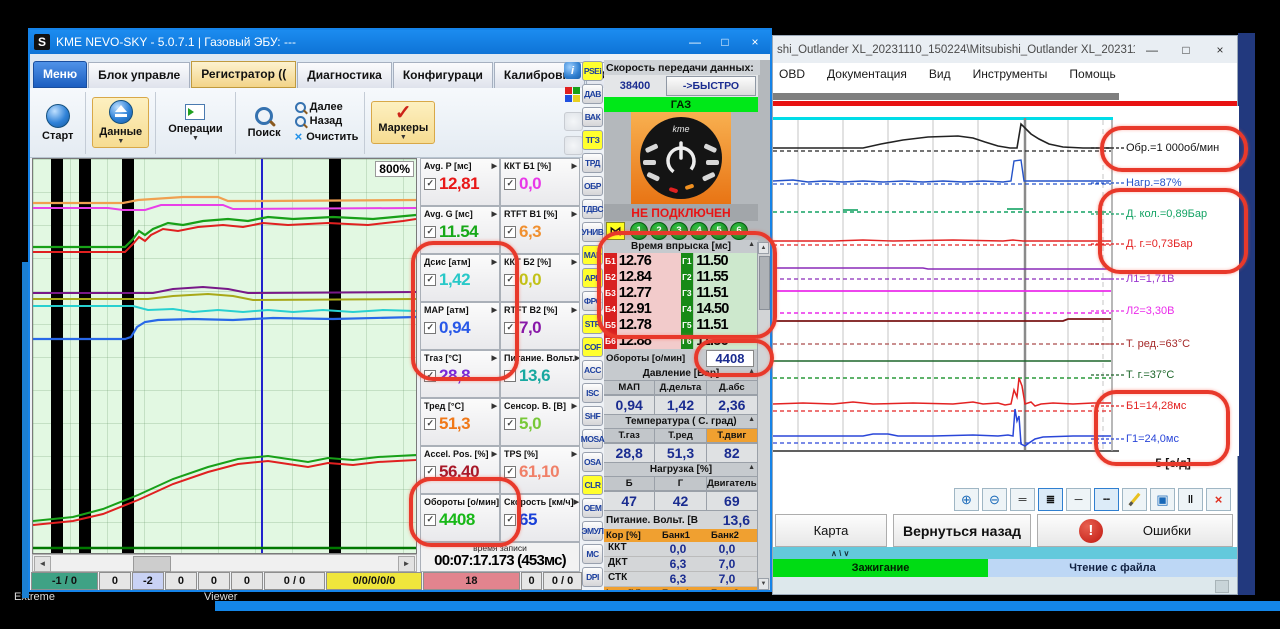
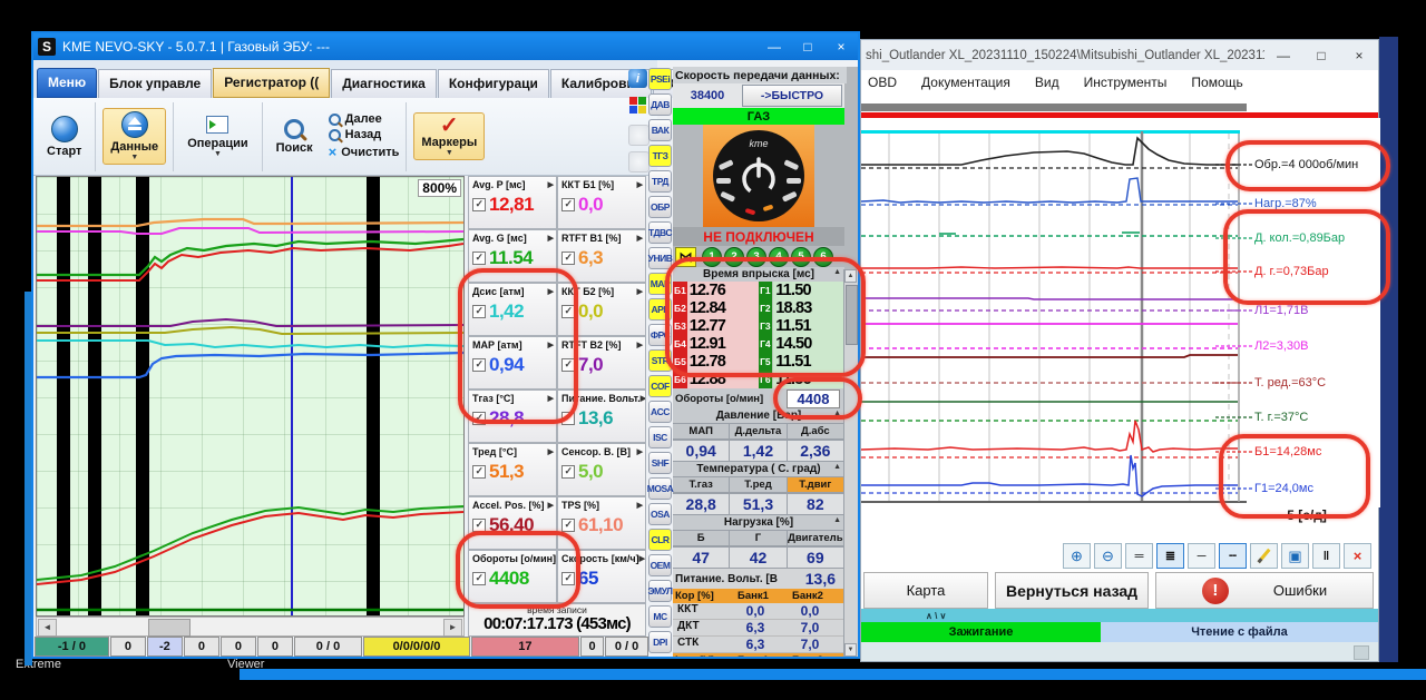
  Ereme
  Viewer
  shi_Outlander XL_20231110_150224\Mitsubishi_Outlander XL_20231
  —
  □
  ×
  OBD
  Документация
  Вид
  Инструменты
  Помощь
- Обр.=1 000об/мин
+ Обр.=4 000об/мин
  Нагр.=87%
  Д. кол.=0,89Бар
  Д. г.=0,73Бар
  Л1=1,71В
  Л2=3,30В
  Т. ред.=63°С
  Т. г.=37°С
  Б1=14,28мс
  Г1=24,0мс
  5 [с/д]
  ⊕
  ⊖
  ═
  ≣
  ─
  ╌
  ▣
  ‖
  ×
  Карта
  Вернуться назад
  !
  Ошибки
  ∧ \ ∨
  Зажигание
  Чтение с файла
  S
  KME NEVO-SKY - 5.0.7.1 | Газовый ЭБУ: ---
  —
  □
  ×
  Меню
  Блок управле
  Регистратор ((
  Диагностика
  Конфигураци
  Калибров
  Старт
  Данные
  Операции
  Поиск
  Далее
  Назад
  ×
  Очистить
  ✓
  Маркеры
  800%
  ◄
  ►
  Avg. P [мс]
  ✓
  12,81
  ККТ Б1 [%]
  ✓
  0,0
  Avg. G [мс]
  ✓
  11.54
  RTFT B1 [%]
  ✓
  6,3
  Дсис [атм]
  ✓
  1,42
  ККТ Б2 [%]
  ✓
  0,0
  МАР [атм]
  ✓
  0,94
  RTFT B2 [%]
  ✓
  7,0
  Тгаз [°C]
  ✓
  28,8
  Питание. Вольт.
  ✓
  13,6
  Тред [°C]
  ✓
  51,3
  Сенсор. В. [В]
  ✓
  5,0
  Accel. Pos. [%]
  ✓
  56,40
  TPS [%]
  ✓
  61,10
  Обороты [о/мин]
  ✓
  4408
  Скорость [км/ч]
  ✓
  65
  время записи
  00:07:17.173 (453мс)
  -1 / 0
  0
  -2
  0
  0
  0
  0 / 0
  0/0/0/0/0
- 18
+ 17
  0
  0 / 0
  i
  PSEi
  ДАВ
  ВАК
  ТГЗ
  ТРД
  ОБР
  ТДВС
  УНИВ
  МАР
  АРЕ
  ФРС
  STR
  COF
  ACC
  ISC
  SHF
  MOSA
  OSA
  CLR
  OEM
  ЭМУЛ
  MC
  DPI
  Скорость передачи данных:
  38400
  ->БЫСТРО
  ГАЗ
  kme
  НЕ ПОДКЛЮЧЕН
  ⋈
  1
  2
  3
  4
  5
  6
  Время впрыска [мс]
  Б1
  12.76
  Г1
  11.50
  Б2
  12.84
  Г2
- 11.55
+ 18.83
  Б3
  12.77
  Г3
  11.51
  Б4
  12.91
  Г4
  14.50
  Б5
  12.78
  Г5
  11.51
  Б6
  12.88
  Г6
  11.56
  Обороты [о/мин]
  4408
  Давление [Бар]
  МАП
  Д.дельта
  Д.абс
  0,94
  1,42
  2,36
  Температура ( С. град)
  Т.газ
  Т.ред
  Т.двиг
  28,8
  51,3
  82
  Нагрузка [%]
  Б
  Г
  Двигатель
  47
  42
  69
  Питание. Вольт. [В
  13,6
  Кор [%]
  Банк1
  Банк2
  ККТ
  0,0
  0,0
  ДКТ
  6,3
  7,0
  СТК
  6,3
  7,0
